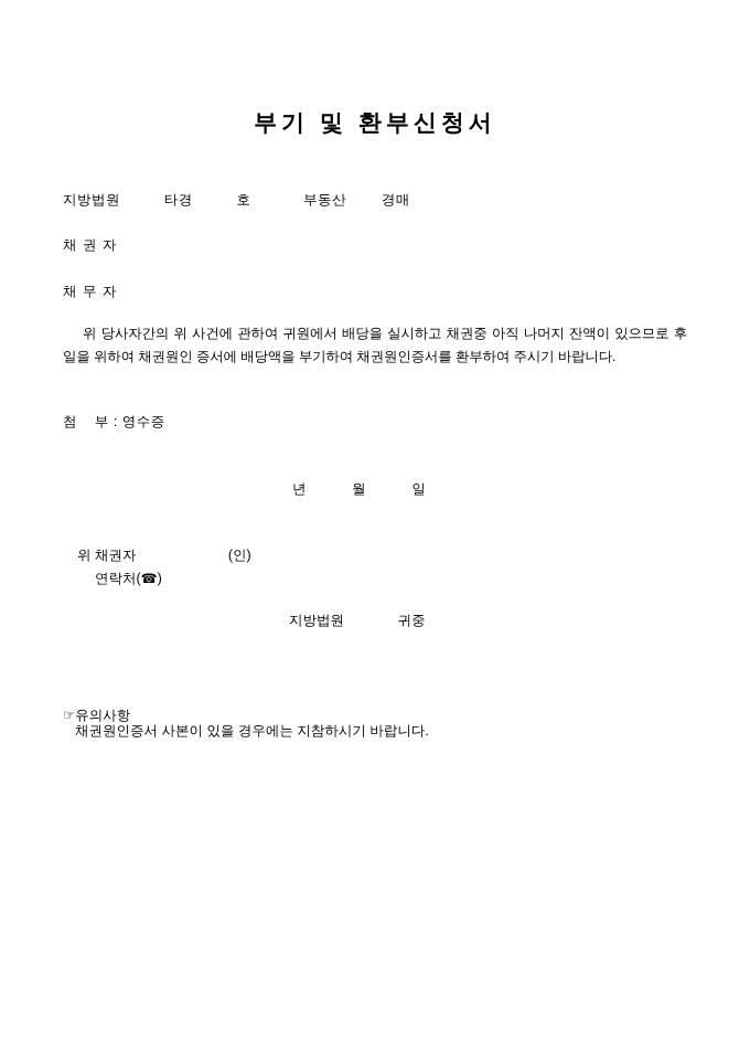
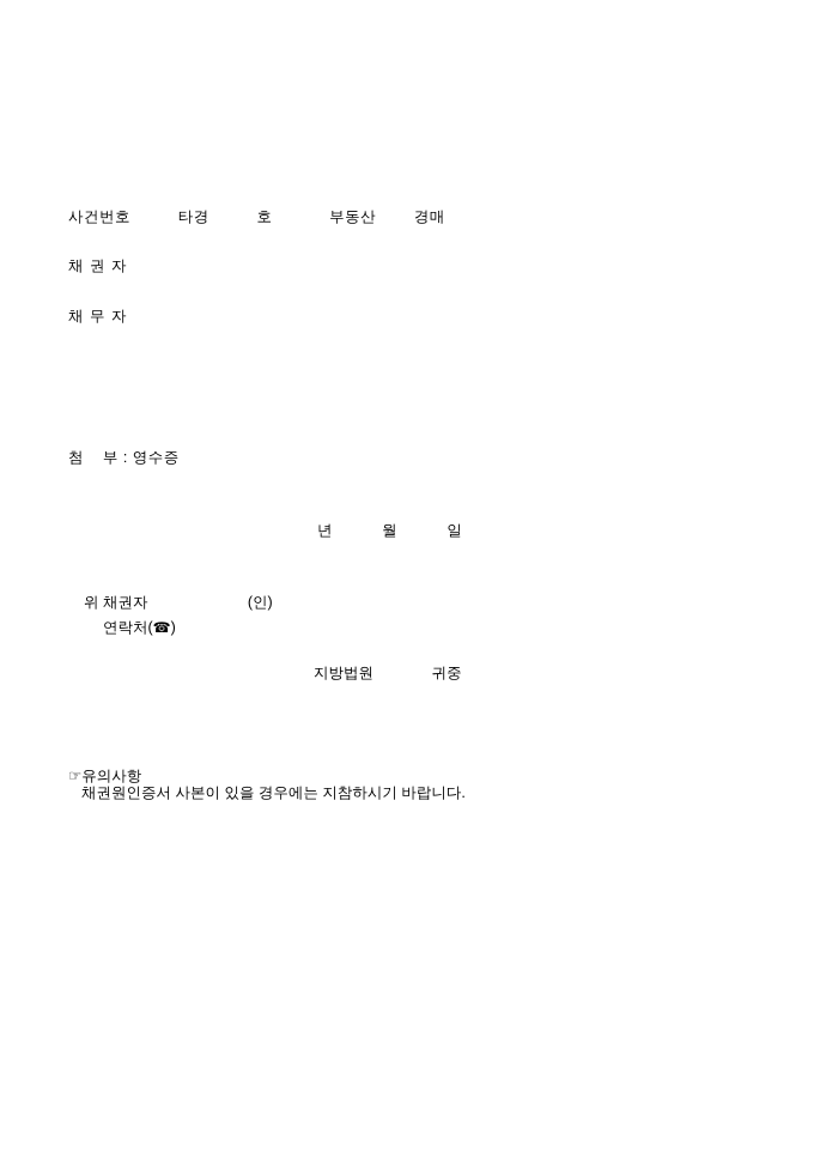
- 부기 및 환부신청서
- 지방법원 타경 호 부동산 경매
+ 사건번호 타경 호 부동산 경매
  채 권 자
  채 무 자
- 위 당사자간의 위 사건에 관하여 귀원에서 배당을 실시하고 채권중 아직 나머지 잔액이 있으므로 후일을 위하여 채권원인 증서에 배당액을 부기하여 채권원인증서를 환부하여 주시기 바랍니다.
  첨 부 : 영수증
  년 월 일
  위 채권자 (인)
  연락처(☎)
  지방법원 귀중
  ☞유의사항
  채권원인증서 사본이 있을 경우에는 지참하시기 바랍니다.
